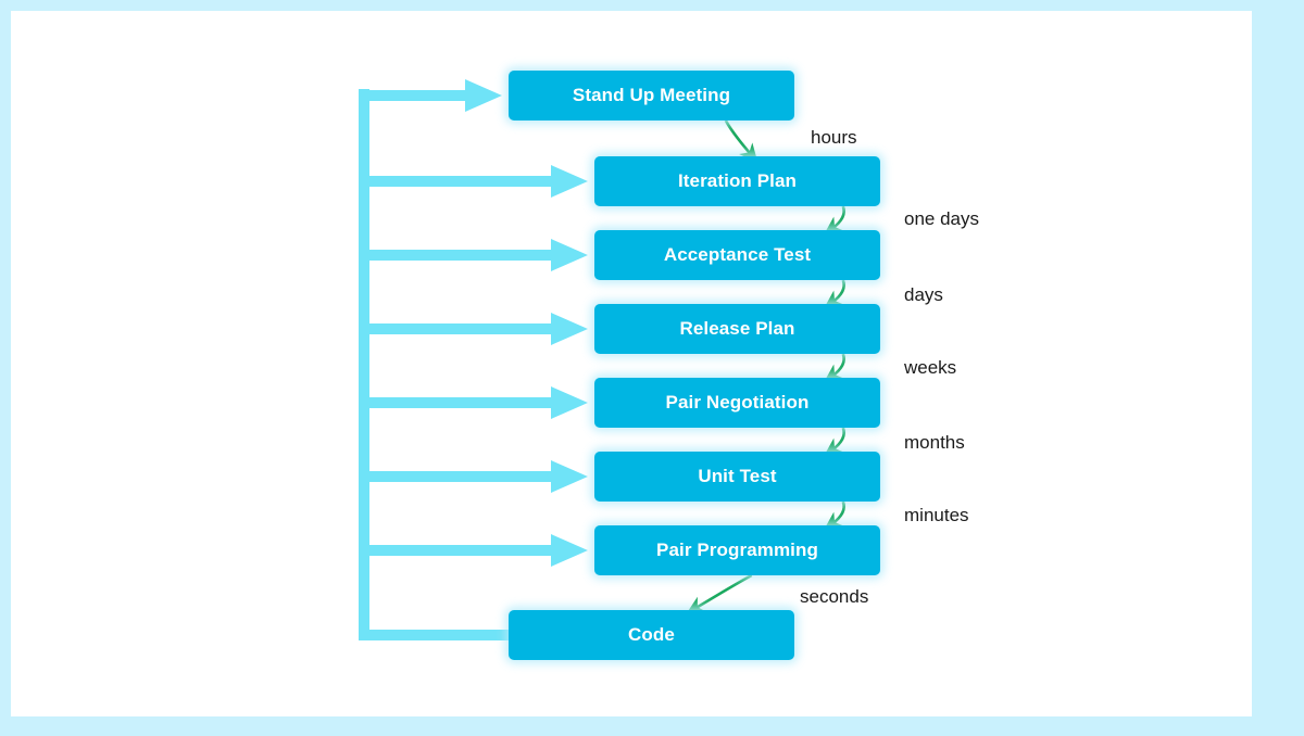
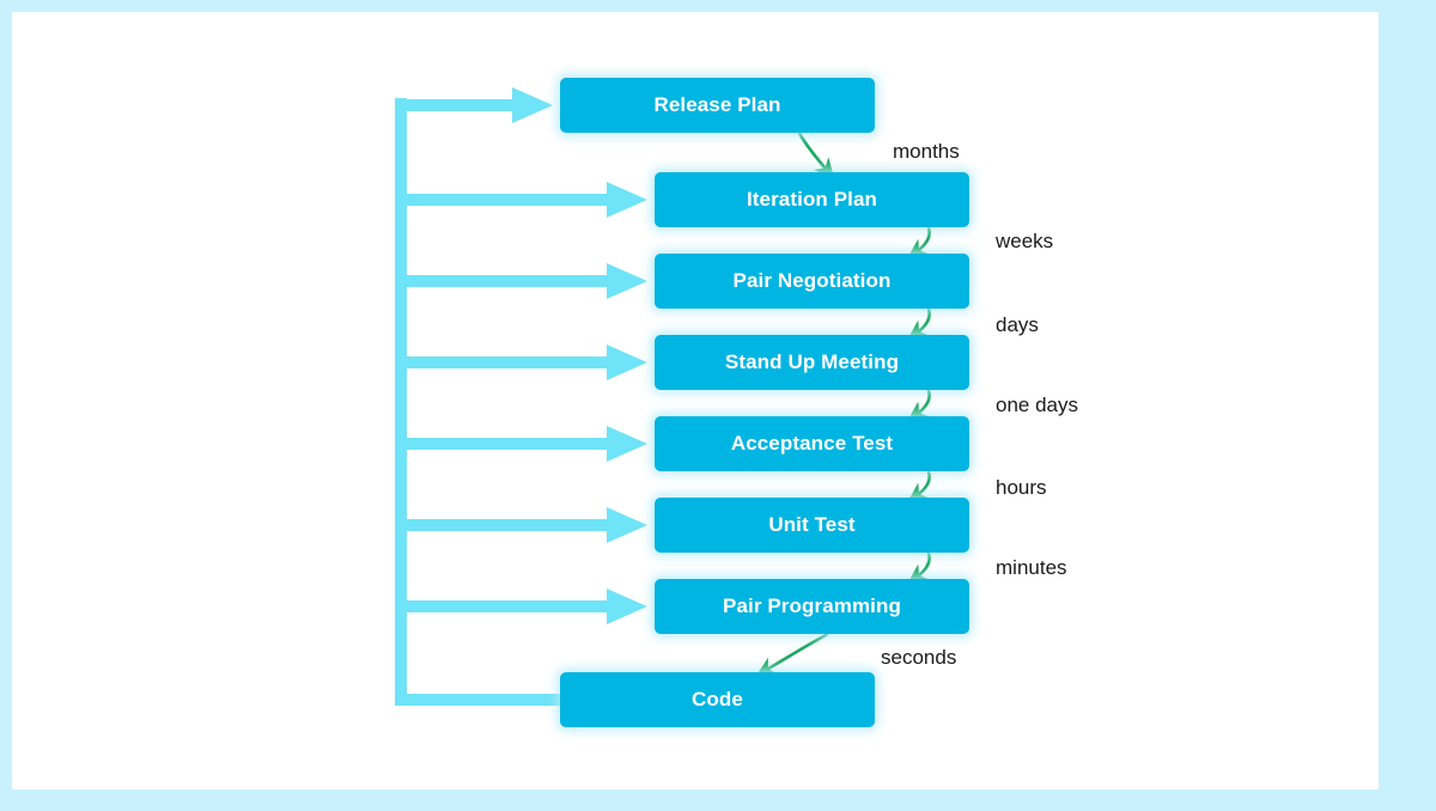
- Stand Up Meeting
+ Release Plan
  Iteration Plan
- Acceptance Test
+ Pair Negotiation
- Release Plan
+ Stand Up Meeting
- Pair Negotiation
+ Acceptance Test
  Unit Test
  Pair Programming
  Code
- hours
+ months
- one days
+ weeks
  days
- weeks
+ one days
- months
+ hours
  minutes
  seconds
